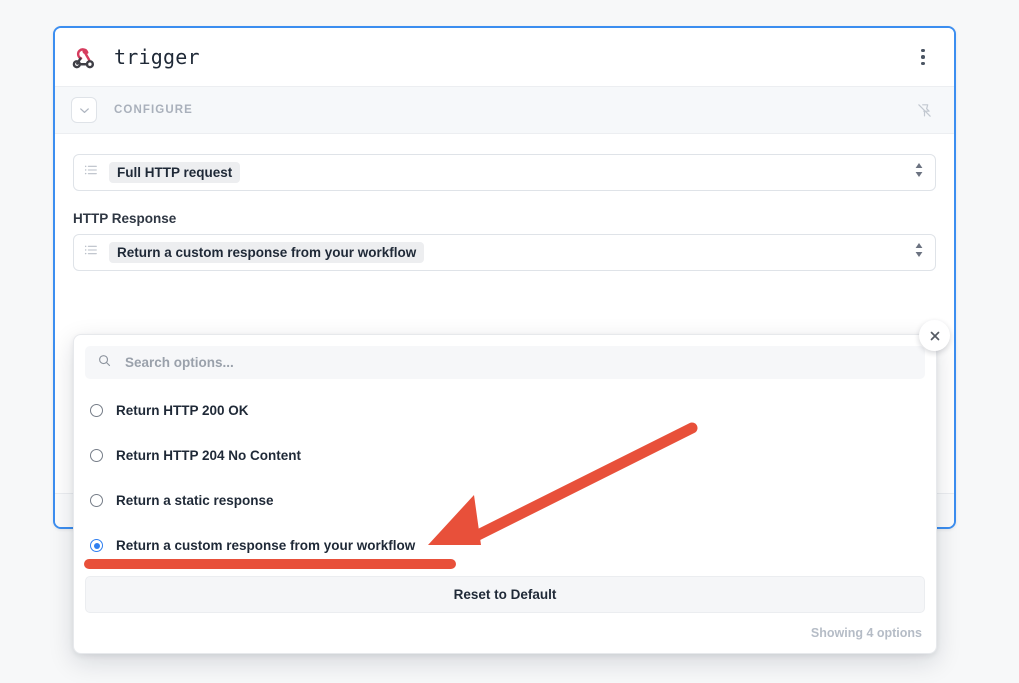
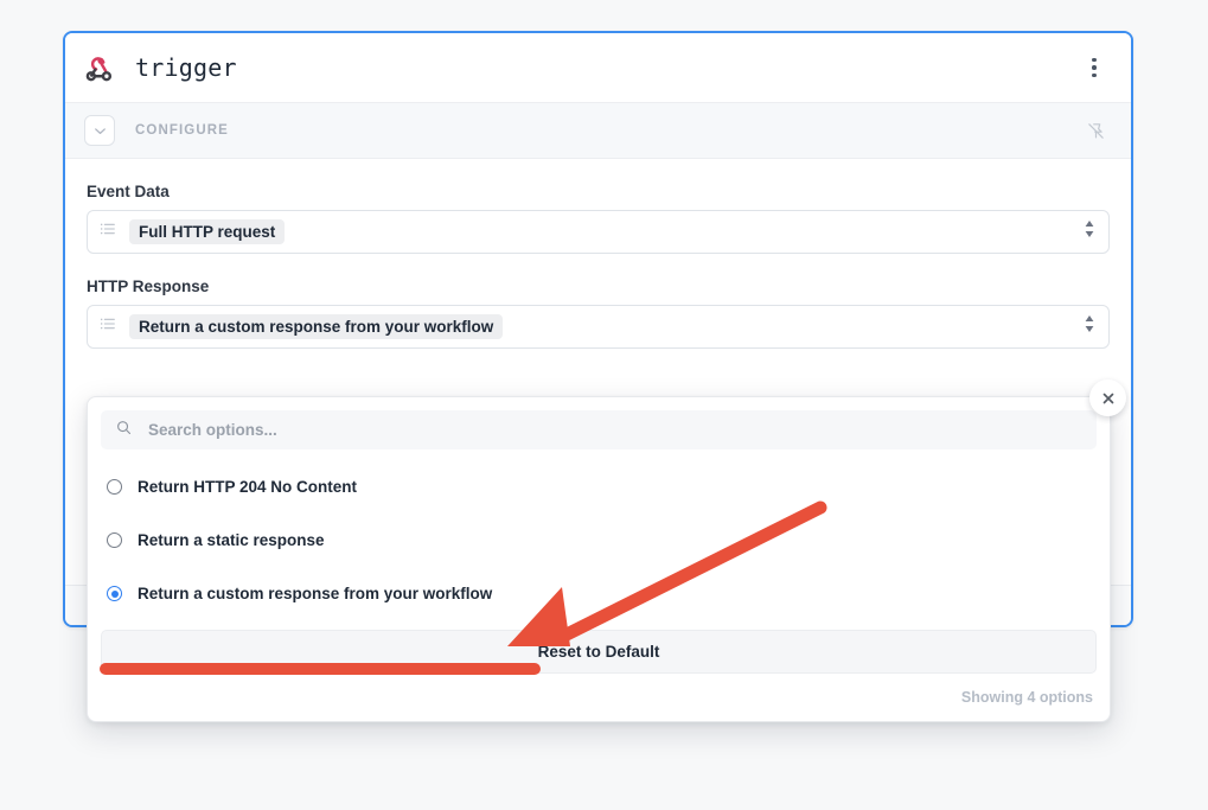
  trigger
  CONFIGURE
+ Event Data
  Full HTTP request
  HTTP Response
  Return a custom response from your workflow
  Search options...
- Return HTTP 200 OK
  Return HTTP 204 No Content
  Return a static response
  Return a custom response from your workflow
  Reset to Default
  Showing 4 options
